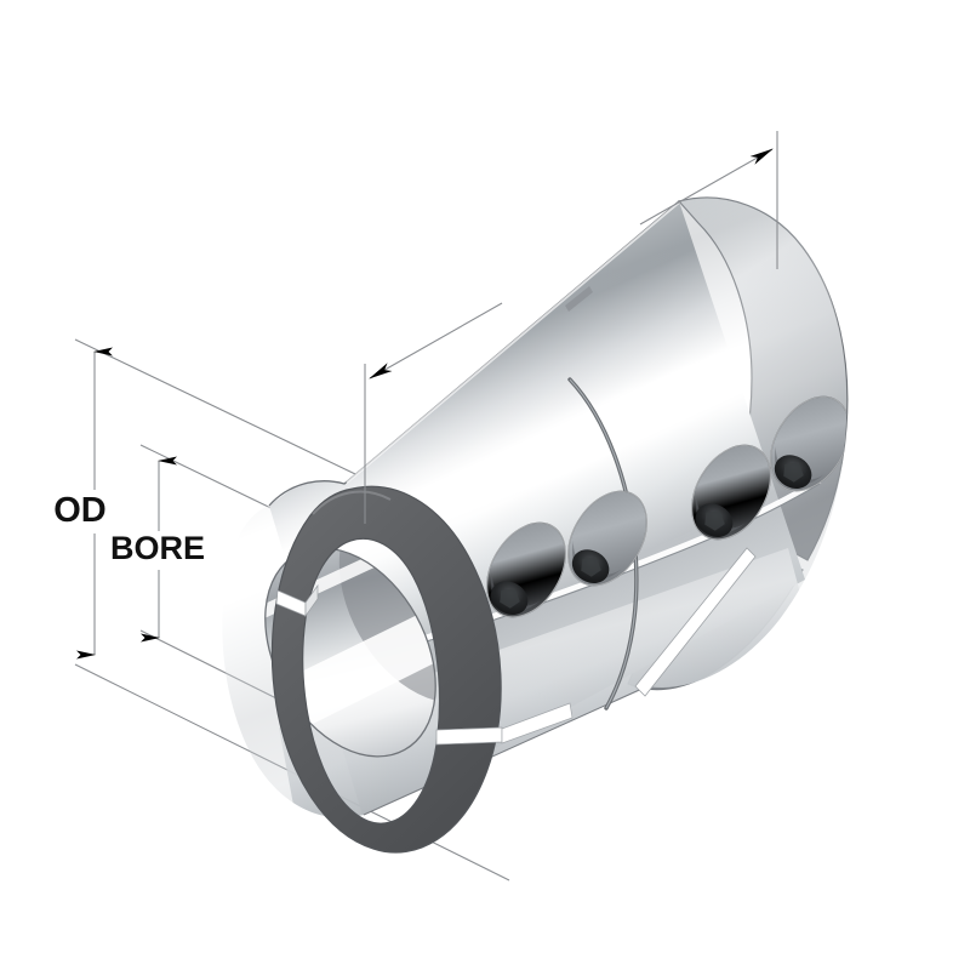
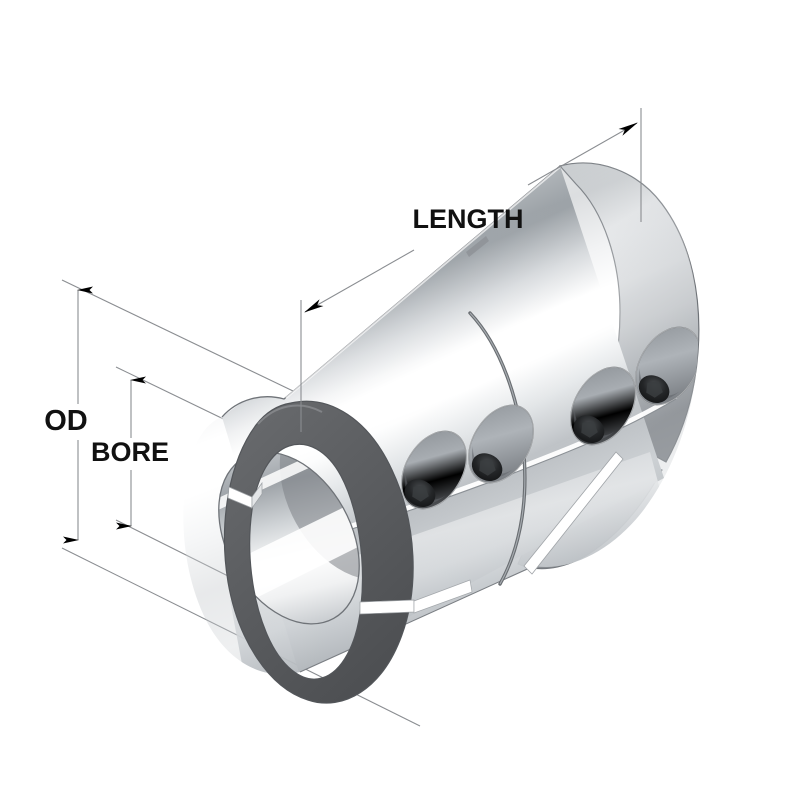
+ LENGTH
  OD
  BORE
